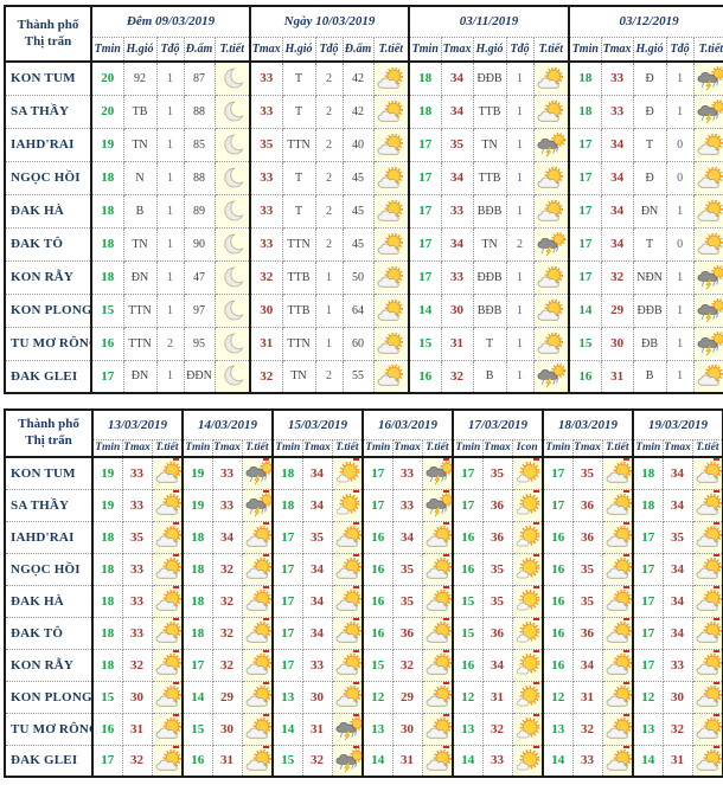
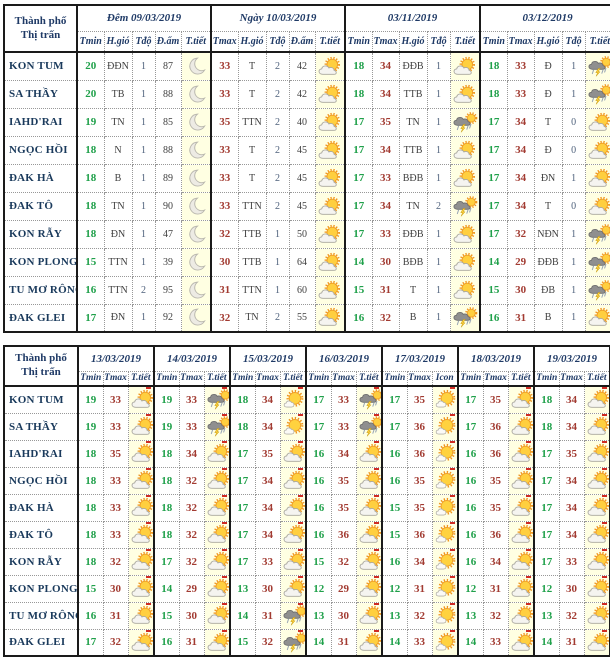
  Thành phố Thị trấn	Đêm 09/03/2019	Ngày 10/03/2019	03/11/2019	03/12/2019
  Tmin	H.gió	Tđộ	Đ.ẩm	T.tiết	Tmax	H.gió	Tđộ	Đ.ẩm	T.tiết	Tmin	Tmax	H.gió	Tđộ	T.tiết	Tmin	Tmax	H.gió	Tđộ	T.tiết
- KON TUM	20	92	1	87		33	T	2	42		18	34	ĐĐB	1		18	33	Đ	1
+ KON TUM	20	ĐĐN	1	87		33	T	2	42		18	34	ĐĐB	1		18	33	Đ	1
  SA THẦY	20	TB	1	88		33	T	2	42		18	34	TTB	1		18	33	Đ	1
  IAHD'RAI	19	TN	1	85		35	TTN	2	40		17	35	TN	1		17	34	T	0
  NGỌC HỒI	18	N	1	88		33	T	2	45		17	34	TTB	1		17	34	Đ	0
  ĐAK HÀ	18	B	1	89		33	T	2	45		17	33	BĐB	1		17	34	ĐN	1
  ĐAK TÔ	18	TN	1	90		33	TTN	2	45		17	34	TN	2		17	34	T	0
  KON RẪY	18	ĐN	1	47		32	TTB	1	50		17	33	ĐĐB	1		17	32	NĐN	1
- KON PLONG	15	TTN	1	97		30	TTB	1	64		14	30	BĐB	1		14	29	ĐĐB	1
+ KON PLONG	15	TTN	1	39		30	TTB	1	64		14	30	BĐB	1		14	29	ĐĐB	1
  TU MƠ RÔN	16	TTN	2	95		31	TTN	1	60		15	31	T	1		15	30	ĐB	1
- ĐAK GLEI	17	ĐN	1	ĐĐN		32	TN	2	55		16	32	B	1		16	31	B	1
+ ĐAK GLEI	17	ĐN	1	92		32	TN	2	55		16	32	B	1		16	31	B	1
  Thành phố Thị trấn	13/03/2019	14/03/2019	15/03/2019	16/03/2019	17/03/2019	18/03/2019	19/03/2019
  Tmin	Tmax	T.tiết	Tmin	Tmax	T.tiết	Tmin	Tmax	T.tiết	Tmin	Tmax	T.tiết	Tmin	Tmax	Icon	Tmin	Tmax	T.tiết	Tmin	Tmax	T.tiết
  KON TUM	19	33		19	33		18	34		17	33		17	35		17	35		18	34
  SA THẦY	19	33		19	33		18	34		17	33		17	36		17	36		18	34
  IAHD'RAI	18	35		18	34		17	35		16	34		16	36		16	36		17	35
  NGỌC HỒI	18	33		18	32		17	34		16	35		16	35		16	35		17	34
  ĐAK HÀ	18	33		18	32		17	34		16	35		15	35		16	35		17	34
  ĐAK TÔ	18	33		18	32		17	34		16	36		15	36		16	36		17	34
  KON RẪY	18	32		17	32		17	33		15	32		16	34		16	34		17	33
  KON PLONG	15	30		14	29		13	30		12	29		12	31		12	31		12	30
  TU MƠ RÔN	16	31		15	30		14	31		13	30		13	32		13	32		13	32
  ĐAK GLEI	17	32		16	31		15	32		14	31		14	33		14	33		14	31
